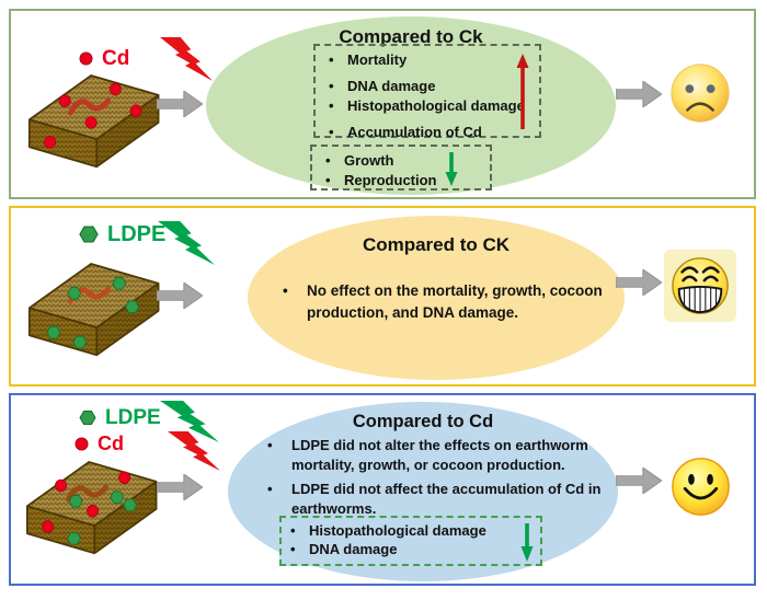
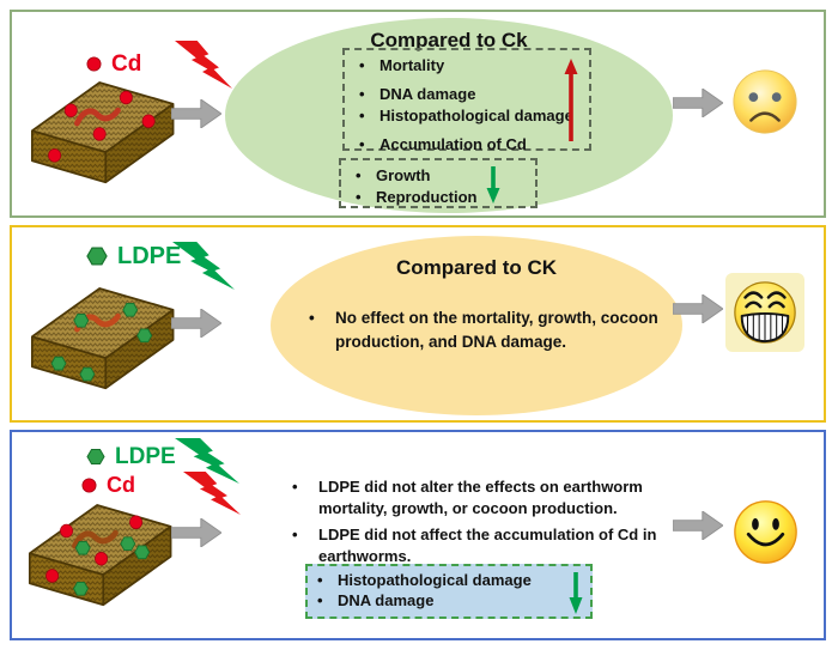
  Cd
  Compared to Ck
  •
  Mortality
  •
  DNA damage
  •
  Histopathological damage
  •
  Accumulation of Cd
  •
  Growth
  •
  Reproduction
  LDPE
  Compared to CK
  •
  No effect on the mortality, growth, cocoon production, and DNA damage.
  LDPE
  Cd
- Compared to Cd
  •
  LDPE did not alter the effects on earthworm mortality, growth, or cocoon production.
  •
  LDPE did not affect the accumulation of Cd in earthworms.
  •
  Histopathological damage
  •
  DNA damage
